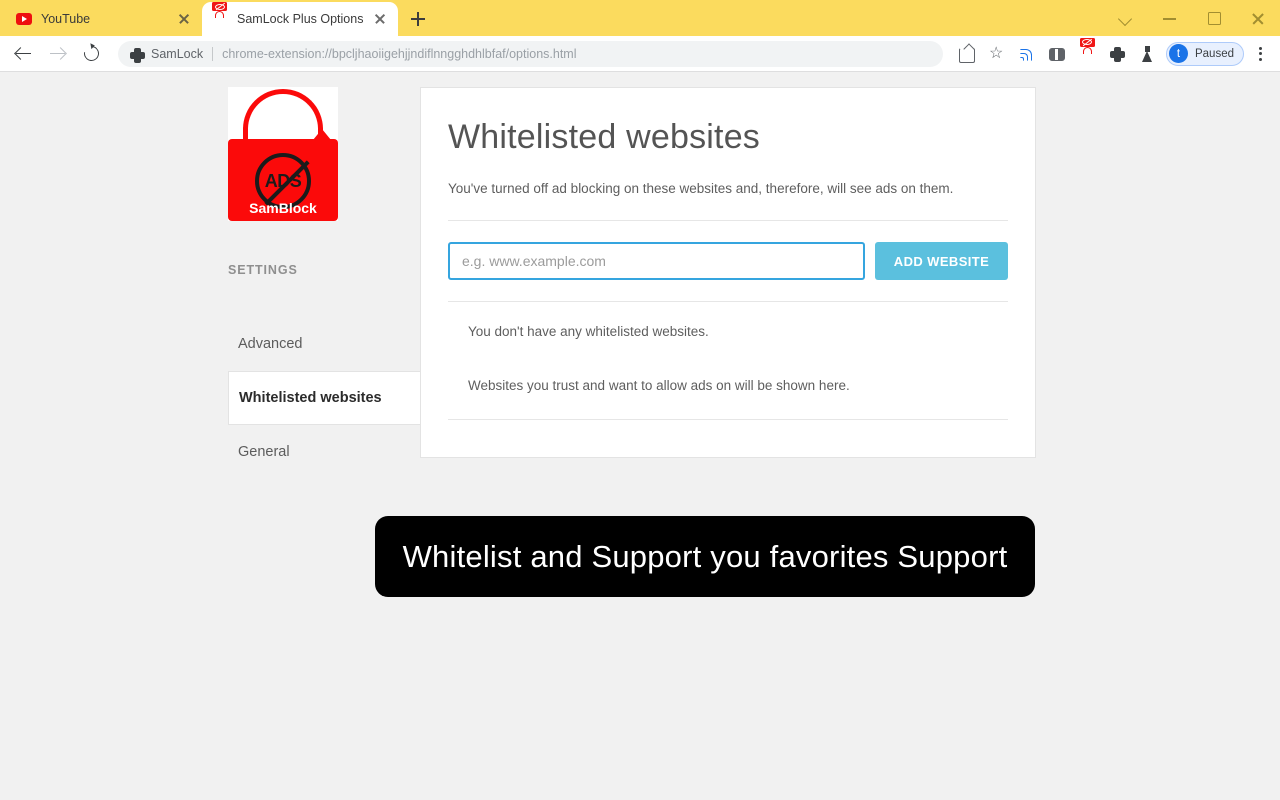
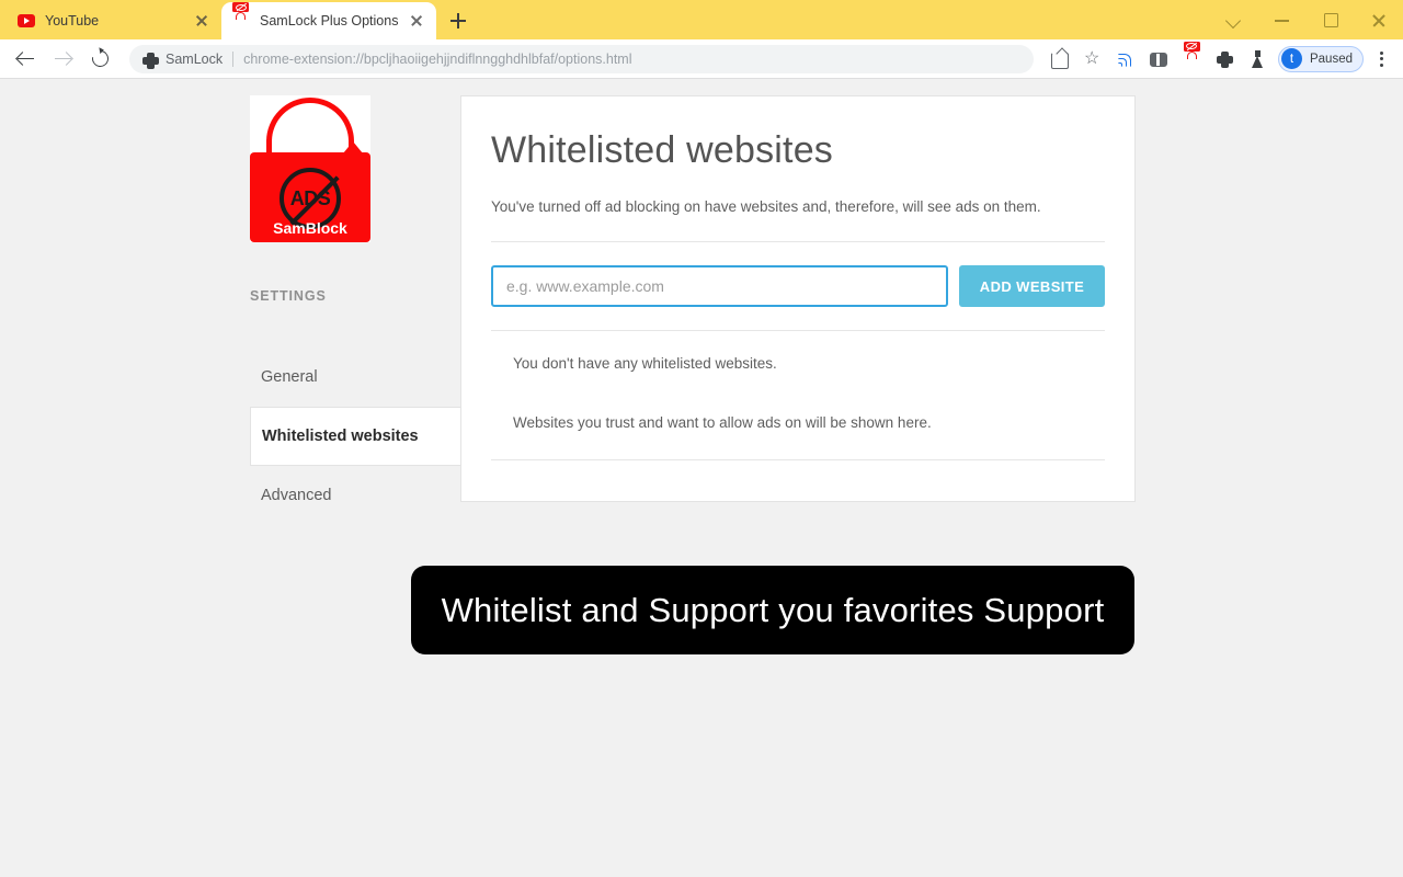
  YouTube
  SamLock Plus Options
  SamLock
  chrome-extension://bpcljhaoiigehjjndiflnngghdhlbfaf/options.html
  t
  Paused
  ADS
  SamBlock
  SETTINGS
- Advanced
+ General
  Whitelisted websites
- General
+ Advanced
  Whitelisted websites
- You've turned off ad blocking on these websites and, therefore, will see ads on them.
+ You've turned off ad blocking on have websites and, therefore, will see ads on them.
  e.g. www.example.com
  ADD WEBSITE
  You don't have any whitelisted websites.
  Websites you trust and want to allow ads on will be shown here.
  Whitelist and Support you favorites Support
